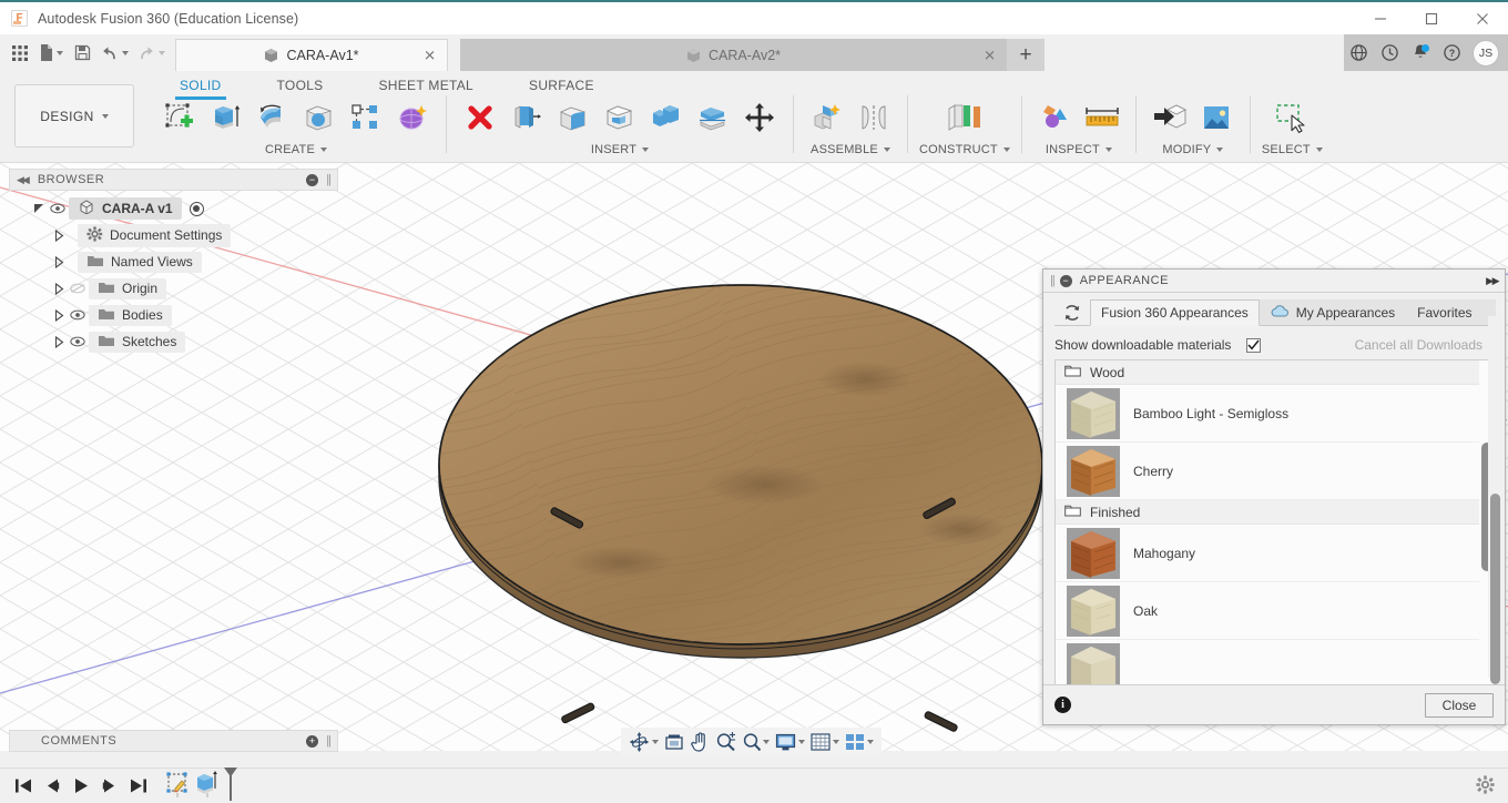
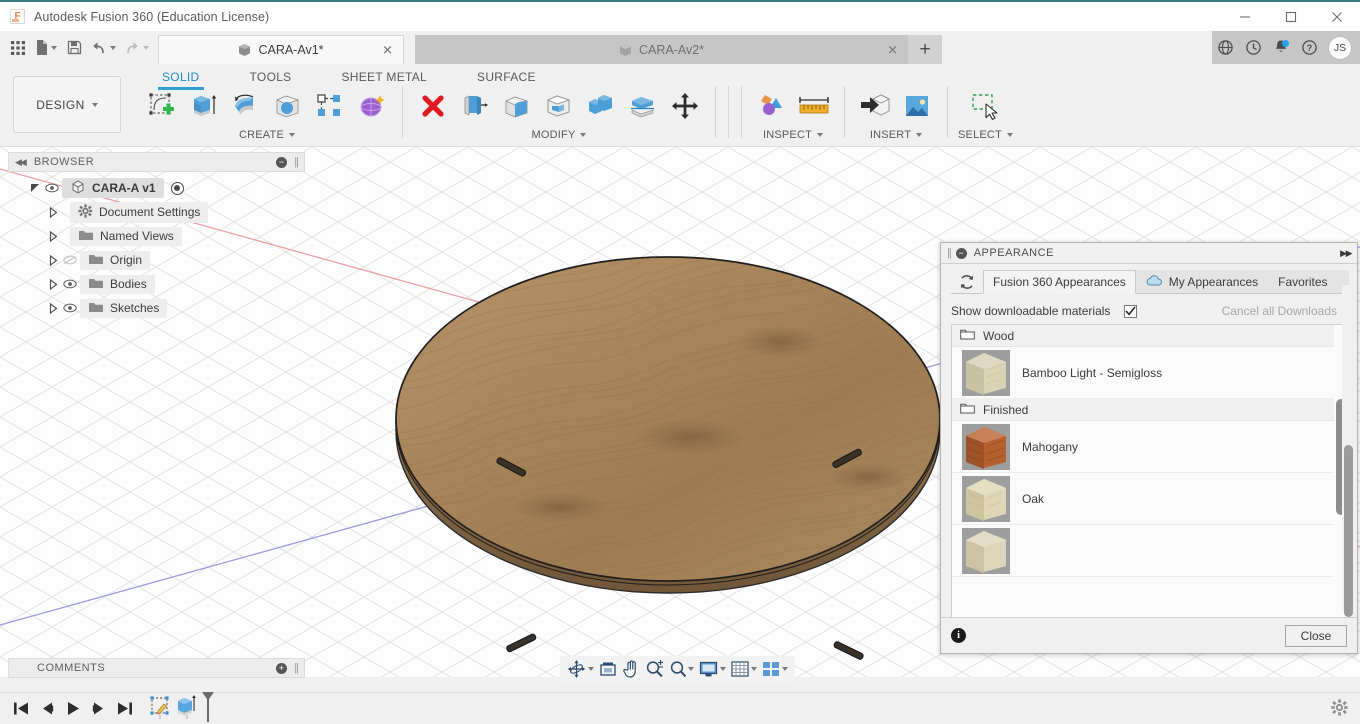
  F
  Autodesk Fusion 360 (Education License)
  CARA-Av1*
  ✕
  CARA-Av2*
  ✕
  +
  ?
  JS
  DESIGN
  SOLID
  TOOLS
  SHEET METAL
  SURFACE
  CREATE
- INSERT
+ MODIFY
- ASSEMBLE
- CONSTRUCT
  INSPECT
- MODIFY
+ INSERT
  SELECT
  ◀◀
  BROWSER
  −
  ||
  CARA-A v1
  Document Settings
  Named Views
  Origin
  Bodies
  Sketches
  COMMENTS
  +
  ||
  ||
  −
  APPEARANCE
  ▶▶
  Fusion 360 Appearances
  My Appearances
  Favorites
  Show downloadable materials
  Cancel all Downloads
  Wood
  Bamboo Light - Semigloss
- Cherry
  Finished
  Mahogany
  Oak
  i
  Close
